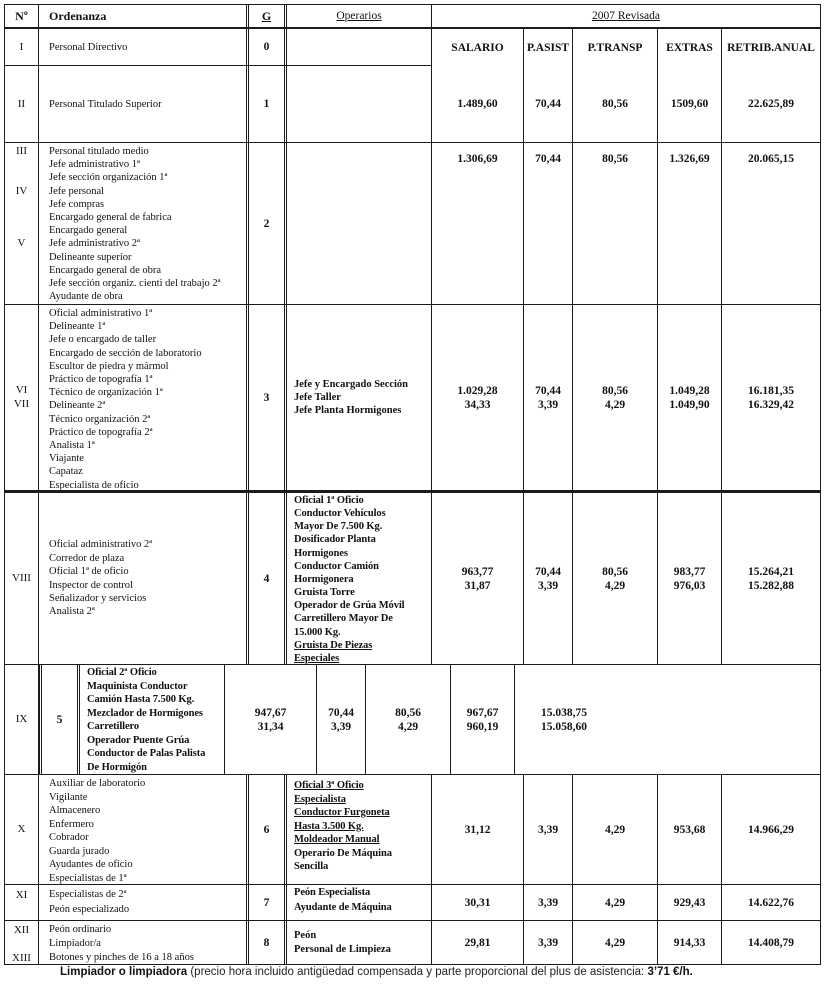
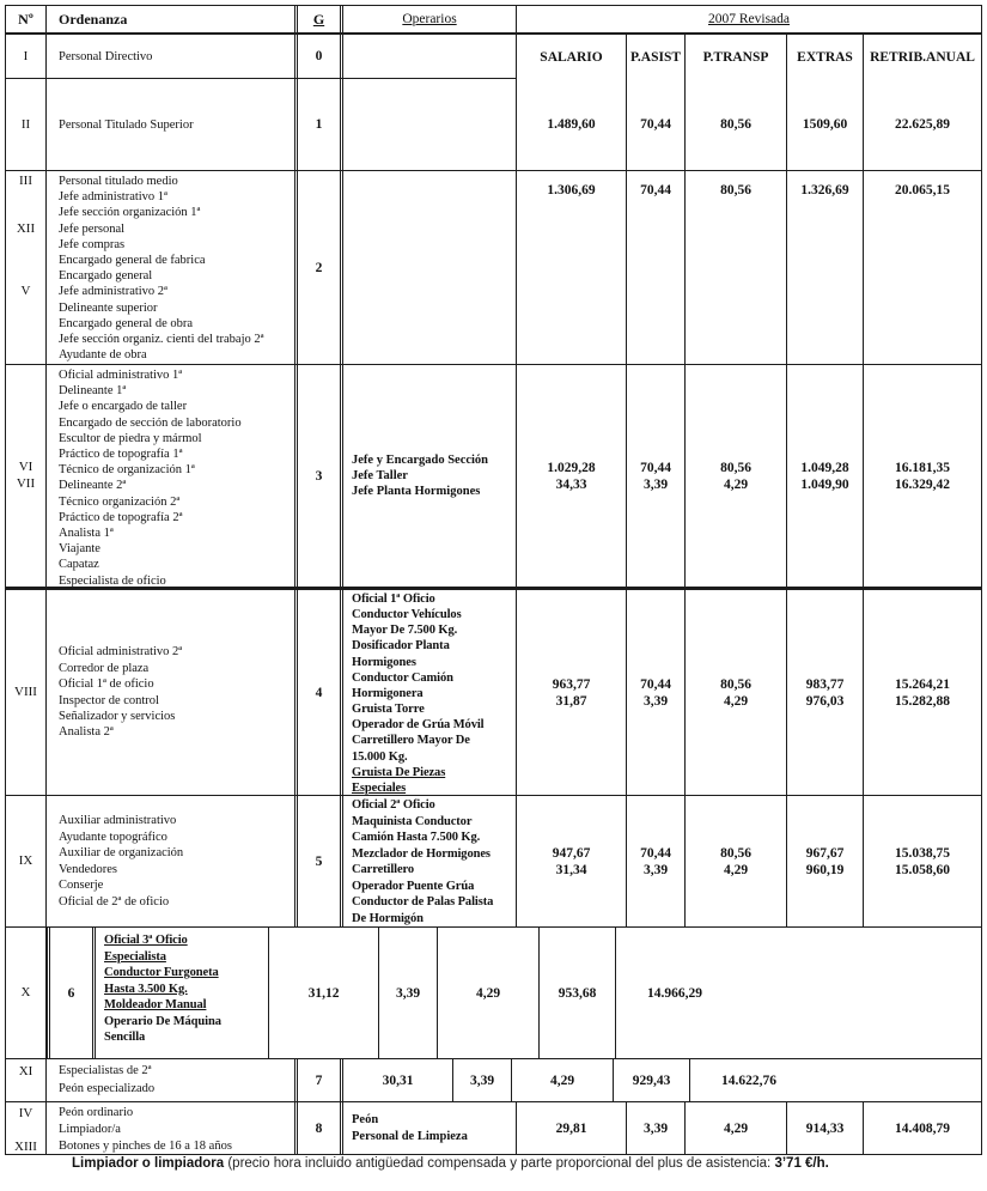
  Nº
  Ordenanza
  G
  Operarios
  2007 Revisada
  I
  Personal Directivo
  0
  II
  Personal Titulado Superior
  1
  SALARIO
  1.489,60
  P.ASIST
  70,44
  P.TRANSP
  80,56
  EXTRAS
  1509,60
  RETRIB.ANUAL
  22.625,89
  III
- IV
+ XII
  V
  Personal titulado medio
  Jefe administrativo 1ª
  Jefe sección organización 1ª
  Jefe personal
  Jefe compras
  Encargado general de fabrica
  Encargado general
  Jefe administrativo 2ª
  Delineante superior
  Encargado general de obra
  Jefe sección organiz. cienti del trabajo 2ª
  Ayudante de obra
  2
  1.306,69
  70,44
  80,56
  1.326,69
  20.065,15
  VI
  VII
  Oficial administrativo 1ª
  Delineante 1ª
  Jefe o encargado de taller
  Encargado de sección de laboratorio
  Escultor de piedra y mármol
  Práctico de topografía 1ª
  Técnico de organización 1ª
  Delineante 2ª
  Técnico organización 2ª
  Práctico de topografía 2ª
  Analista 1ª
  Viajante
  Capataz
  Especialista de oficio
  3
  Jefe y Encargado Sección
  Jefe Taller
  Jefe Planta Hormigones
  1.029,28
  34,33
  70,44
  3,39
  80,56
  4,29
  1.049,28
  1.049,90
  16.181,35
  16.329,42
  VIII
  Oficial administrativo 2ª
  Corredor de plaza
  Oficial 1ª de oficio
  Inspector de control
  Señalizador y servicios
  Analista 2ª
  4
  Oficial 1ª Oficio
  Conductor Vehículos
  Mayor De 7.500 Kg.
  Dosificador Planta
  Hormigones
  Conductor Camión
  Hormigonera
  Gruista Torre
  Operador de Grúa Móvil
  Carretillero Mayor De
  15.000 Kg.
  Gruista De Piezas
  Especiales
  963,77
  31,87
  70,44
  3,39
  80,56
  4,29
  983,77
  976,03
  15.264,21
  15.282,88
  IX
+ Auxiliar administrativo
+ Ayudante topográfico
+ Auxiliar de organización
+ Vendedores
+ Conserje
+ Oficial de 2ª de oficio
  5
  Oficial 2ª Oficio
  Maquinista Conductor
  Camión Hasta 7.500 Kg.
  Mezclador de Hormigones
  Carretillero
  Operador Puente Grúa
  Conductor de Palas Palista
  De Hormigón
  947,67
  31,34
  70,44
  3,39
  80,56
  4,29
  967,67
  960,19
  15.038,75
  15.058,60
  X
- Auxiliar de laboratorio
- Vigilante
- Almacenero
- Enfermero
- Cobrador
- Guarda jurado
- Ayudantes de oficio
- Especialistas de 1ª
  6
  Oficial 3ª Oficio
  Especialista
  Conductor Furgoneta
  Hasta 3.500 Kg.
  Moldeador Manual
  Operario De Máquina
  Sencilla
  31,12
  3,39
  4,29
  953,68
  14.966,29
  XI
  Especialistas de 2ª
  Peón especializado
  7
- Peón Especialista
- Ayudante de Máquina
  30,31
  3,39
  4,29
  929,43
  14.622,76
- XII
+ IV
  XIII
  Peón ordinario
  Limpiador/a
  Botones y pinches de 16 a 18 años
  8
  Peón
  Personal de Limpieza
  29,81
  3,39
  4,29
  914,33
  14.408,79
  Limpiador o limpiadora (precio hora incluido antigüedad compensada y parte proporcional del plus de asistencia: 3’71 €/h.
